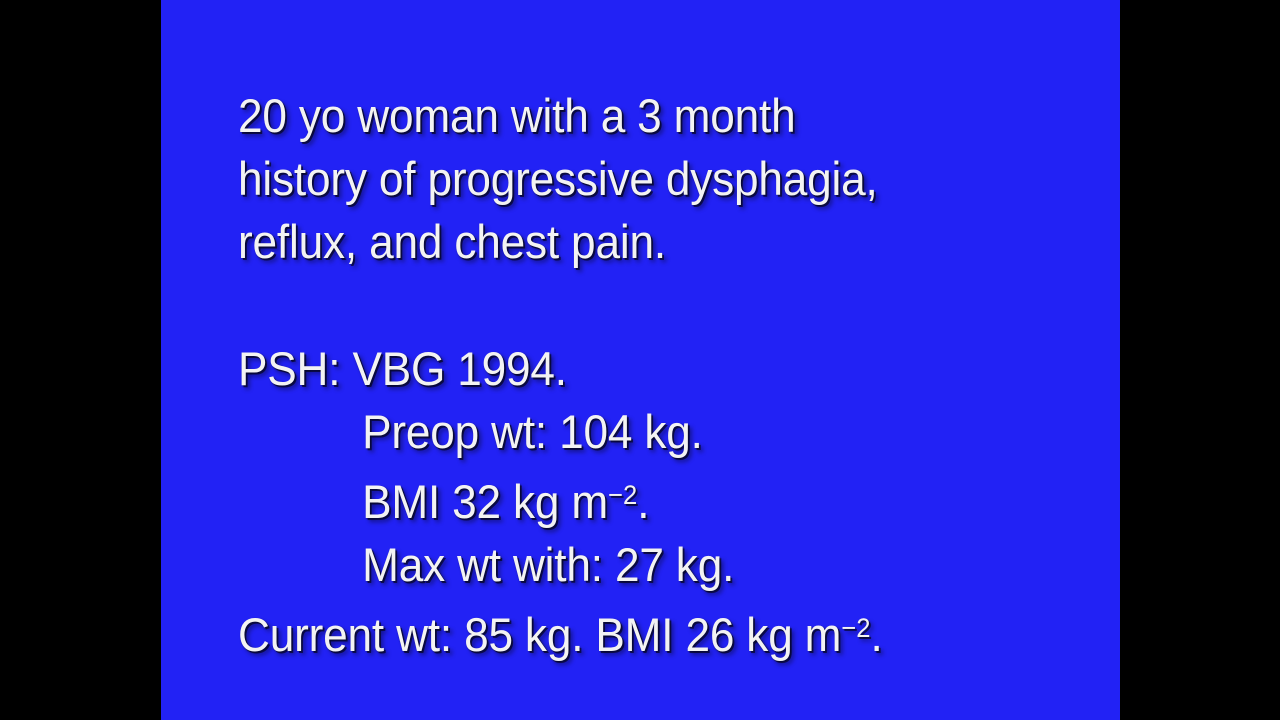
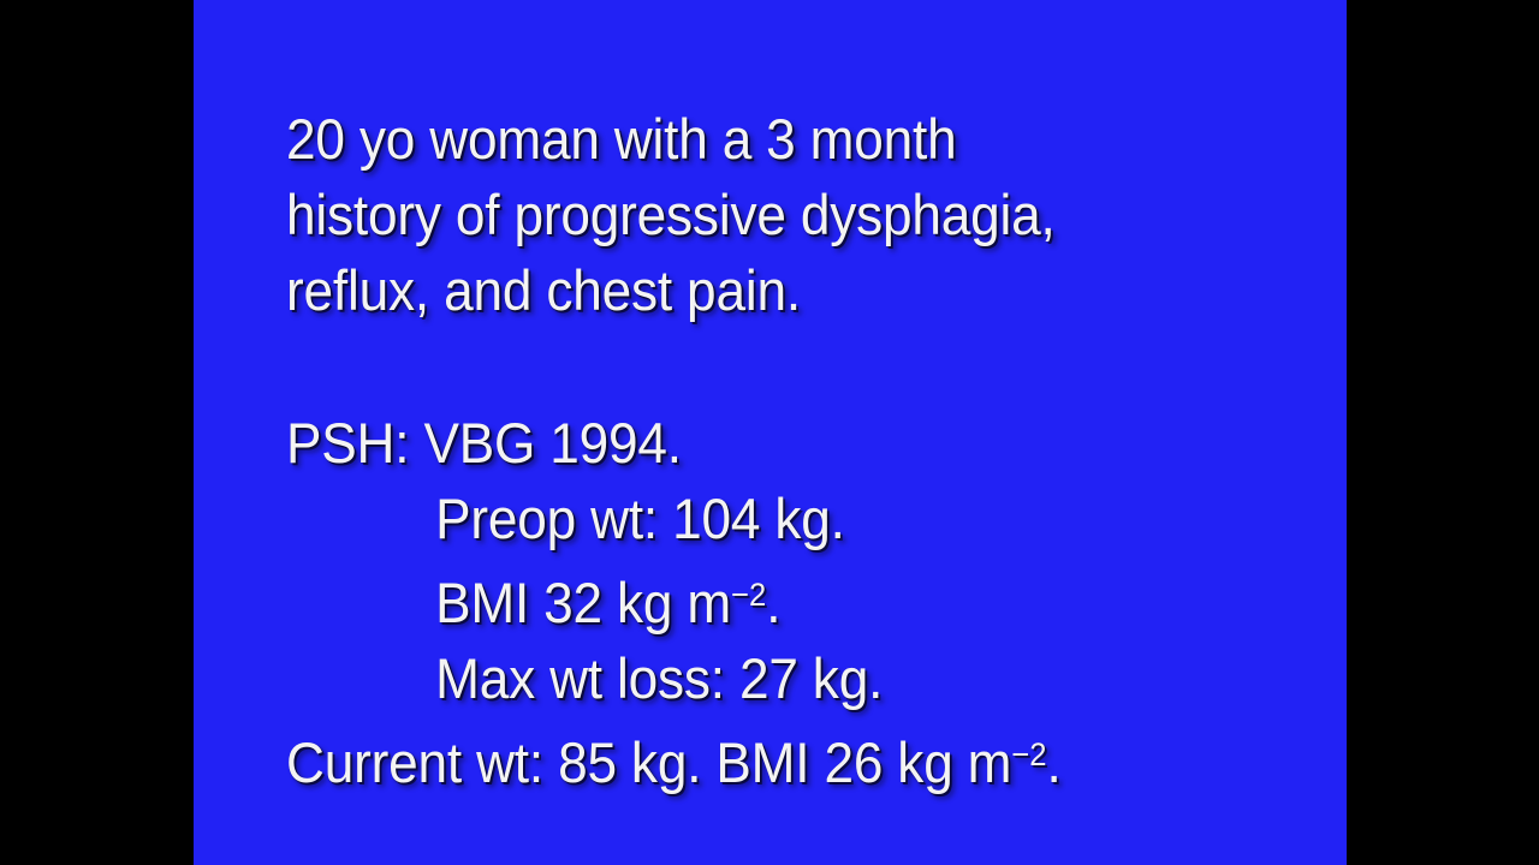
  20 yo woman with a 3 month
  history of progressive dysphagia,
  reflux, and chest pain.
  PSH: VBG 1994.
  Preop wt: 104 kg.
  BMI 32 kg m−2.
- Max wt with: 27 kg.
+ Max wt loss: 27 kg.
  Current wt: 85 kg. BMI 26 kg m−2.
